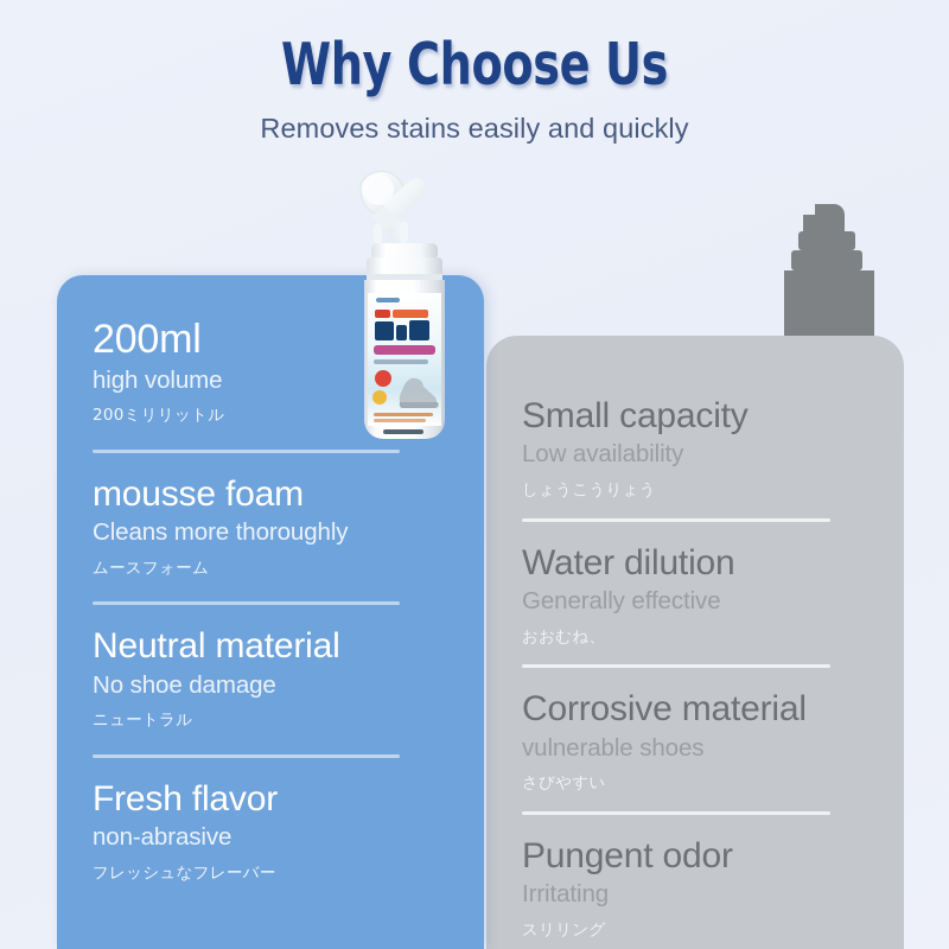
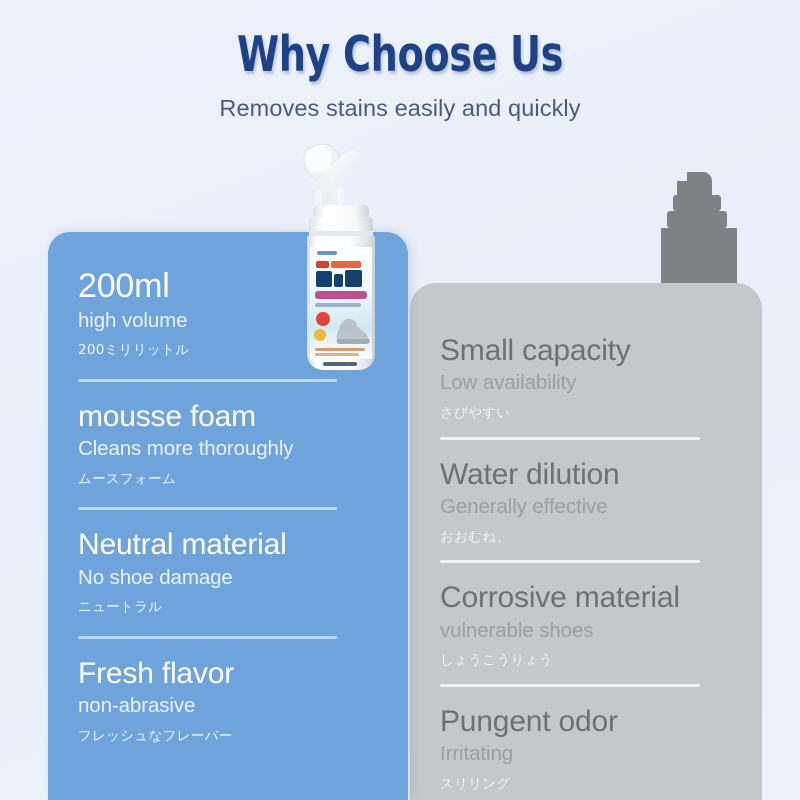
  Why Choose Us
  Removes stains easily and quickly
  Small capacity
  Low availability
- しょうこうりょう
+ さびやすい
  Water dilution
  Generally effective
  おおむね、
  Corrosive material
  vulnerable shoes
- さびやすい
+ しょうこうりょう
  Pungent odor
  Irritating
  スリリング
  200ml
  high volume
  200ミリリットル
  mousse foam
  Cleans more thoroughly
  ムースフォーム
  Neutral material
  No shoe damage
  ニュートラル
  Fresh flavor
  non-abrasive
  フレッシュなフレーバー
